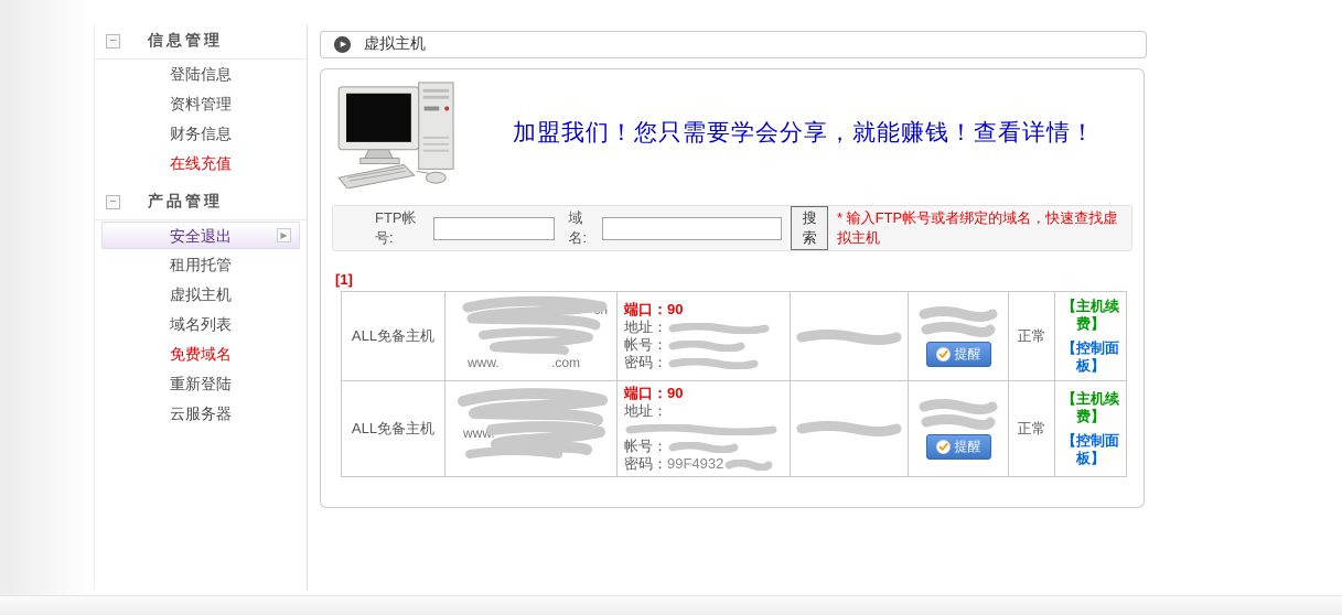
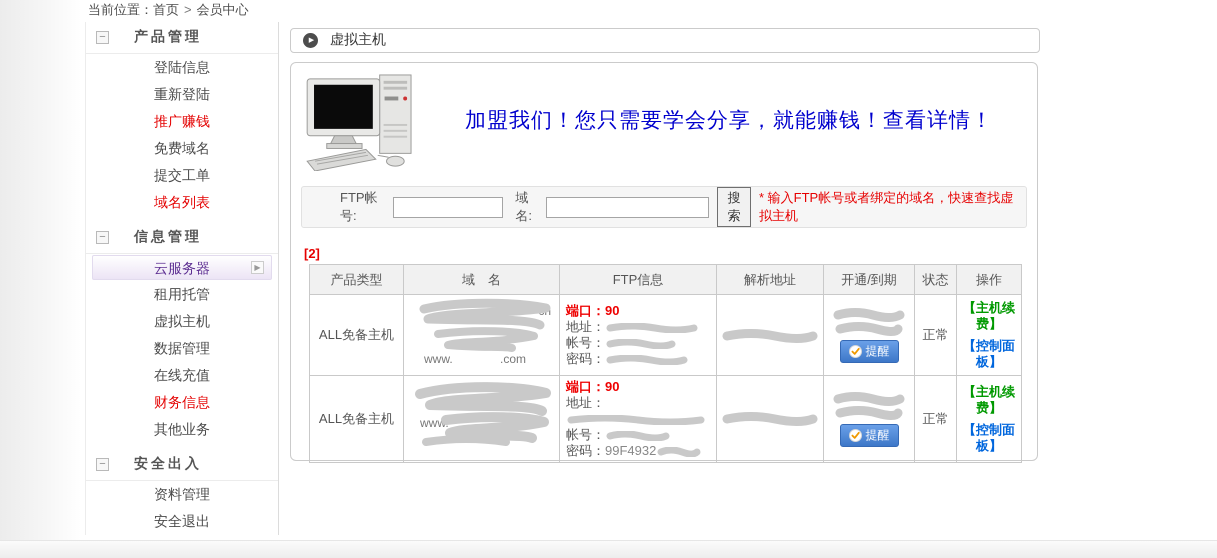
+ 当前位置：首页 > 会员中心
- 信息管理
+ 产品管理
  登陆信息
- 资料管理
+ 重新登陆
+ 推广赚钱
- 财务信息
+ 免费域名
+ 提交工单
- 在线充值
+ 域名列表
- 产品管理
+ 信息管理
- 安全退出
+ 云服务器
  租用托管
  虚拟主机
+ 数据管理
- 域名列表
+ 在线充值
- 免费域名
+ 财务信息
+ 其他业务
+ 安全出入
- 重新登陆
+ 资料管理
- 云服务器
+ 安全退出
  虚拟主机
  加盟我们！您只需要学会分享，就能赚钱！查看详情！
  FTP帐号:
  域名:
  搜索
  * 输入FTP帐号或者绑定的域名，快速查找虚拟主机
- [1]
+ [2]
+ 产品类型	域 名	FTP信息	解析地址	开通/到期	状态	操作
  ALL免备主机	www. .com	端口：90 地址： 帐号： 密码：		提醒	正常	【主机续费】 【控制面板】
  ALL免备主机	www	端口：90 地址： 帐号： 密码：99F4932		提醒	正常	【主机续费】 【控制面板】
